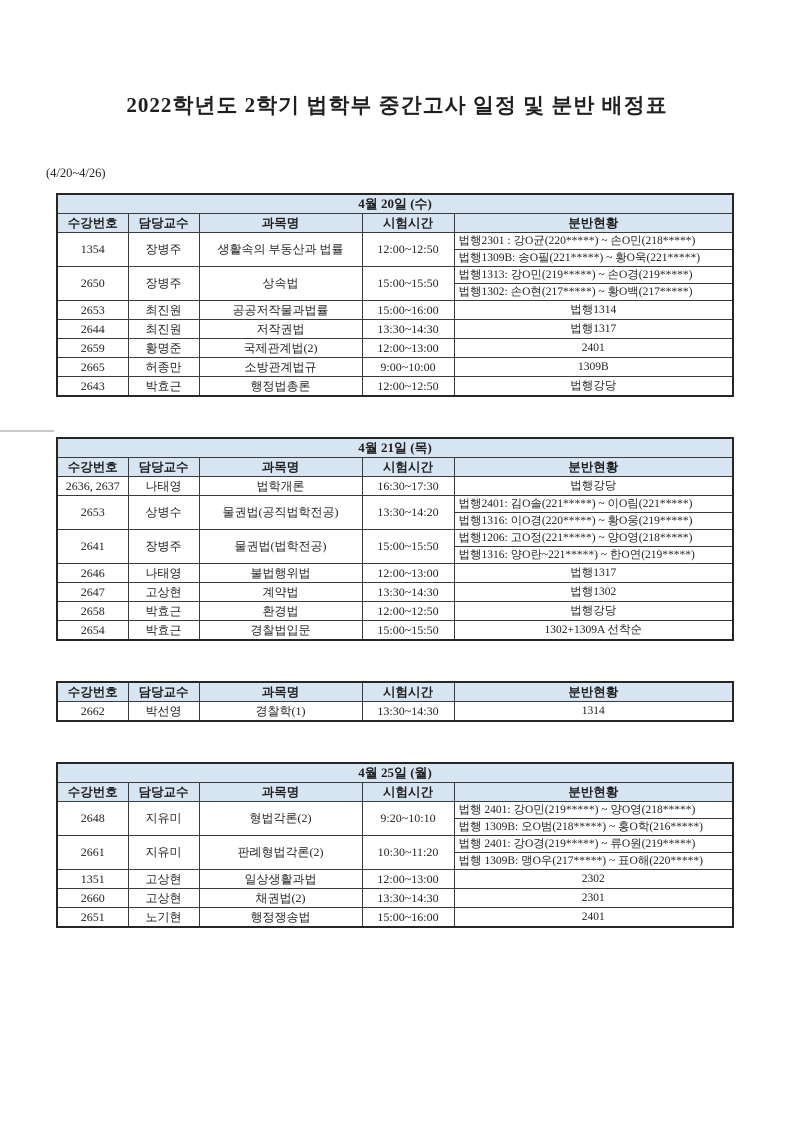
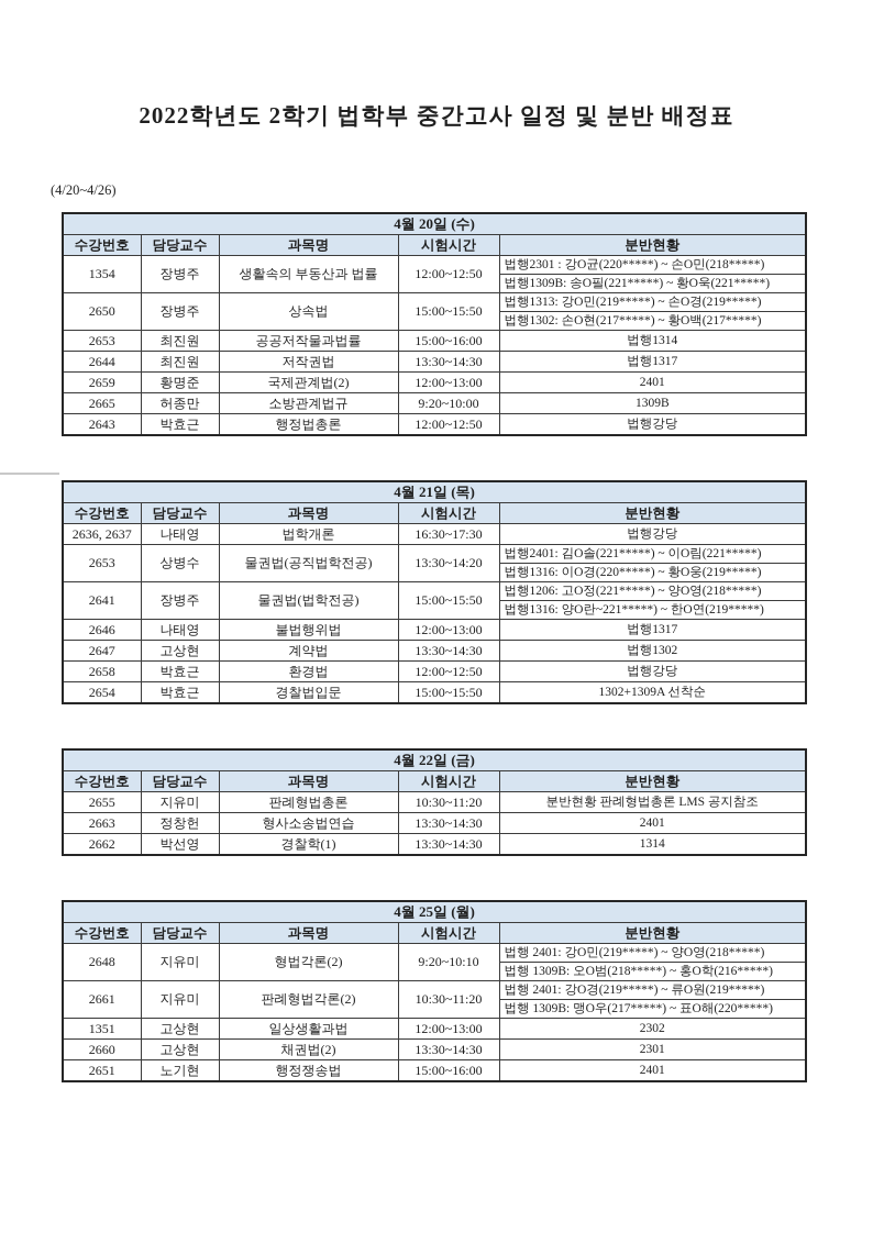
  2022학년도 2학기 법학부 중간고사 일정 및 분반 배정표
  (4/20~4/26)
  4월 20일 (수)
  수강번호	담당교수	과목명	시험시간	분반현황
  1354	장병주	생활속의 부동산과 법률	12:00~12:50	법행2301 : 강O균(220*****) ~ 손O민(218*****)
  법행1309B: 송O필(221*****) ~ 황O욱(221*****)
  2650	장병주	상속법	15:00~15:50	법행1313: 강O민(219*****) ~ 손O경(219*****)
  법행1302: 손O현(217*****) ~ 황O백(217*****)
  2653	최진원	공공저작물과법률	15:00~16:00	법행1314
  2644	최진원	저작권법	13:30~14:30	법행1317
  2659	황명준	국제관계법(2)	12:00~13:00	2401
- 2665	허종만	소방관계법규	9:00~10:00	1309B
+ 2665	허종만	소방관계법규	9:20~10:00	1309B
  2643	박효근	행정법총론	12:00~12:50	법행강당
  4월 21일 (목)
  수강번호	담당교수	과목명	시험시간	분반현황
  2636, 2637	나태영	법학개론	16:30~17:30	법행강당
  2653	상병수	물권법(공직법학전공)	13:30~14:20	법행2401: 김O솔(221*****) ~ 이O림(221*****)
  법행1316: 이O경(220*****) ~ 황O웅(219*****)
  2641	장병주	물권법(법학전공)	15:00~15:50	법행1206: 고O정(221*****) ~ 양O영(218*****)
  법행1316: 양O란~221*****) ~ 한O연(219*****)
  2646	나태영	불법행위법	12:00~13:00	법행1317
  2647	고상현	계약법	13:30~14:30	법행1302
  2658	박효근	환경법	12:00~12:50	법행강당
  2654	박효근	경찰법입문	15:00~15:50	1302+1309A 선착순
+ 4월 22일 (금)
  수강번호	담당교수	과목명	시험시간	분반현황
+ 2655	지유미	판례형법총론	10:30~11:20	분반현황 판례형법총론 LMS 공지참조
+ 2663	정창헌	형사소송법연습	13:30~14:30	2401
  2662	박선영	경찰학(1)	13:30~14:30	1314
  4월 25일 (월)
  수강번호	담당교수	과목명	시험시간	분반현황
  2648	지유미	형법각론(2)	9:20~10:10	법행 2401: 강O민(219*****) ~ 양O영(218*****)
  법행 1309B: 오O범(218*****) ~ 홍O학(216*****)
  2661	지유미	판례형법각론(2)	10:30~11:20	법행 2401: 강O경(219*****) ~ 류O원(219*****)
  법행 1309B: 맹O우(217*****) ~ 표O해(220*****)
  1351	고상현	일상생활과법	12:00~13:00	2302
  2660	고상현	채권법(2)	13:30~14:30	2301
  2651	노기현	행정쟁송법	15:00~16:00	2401
